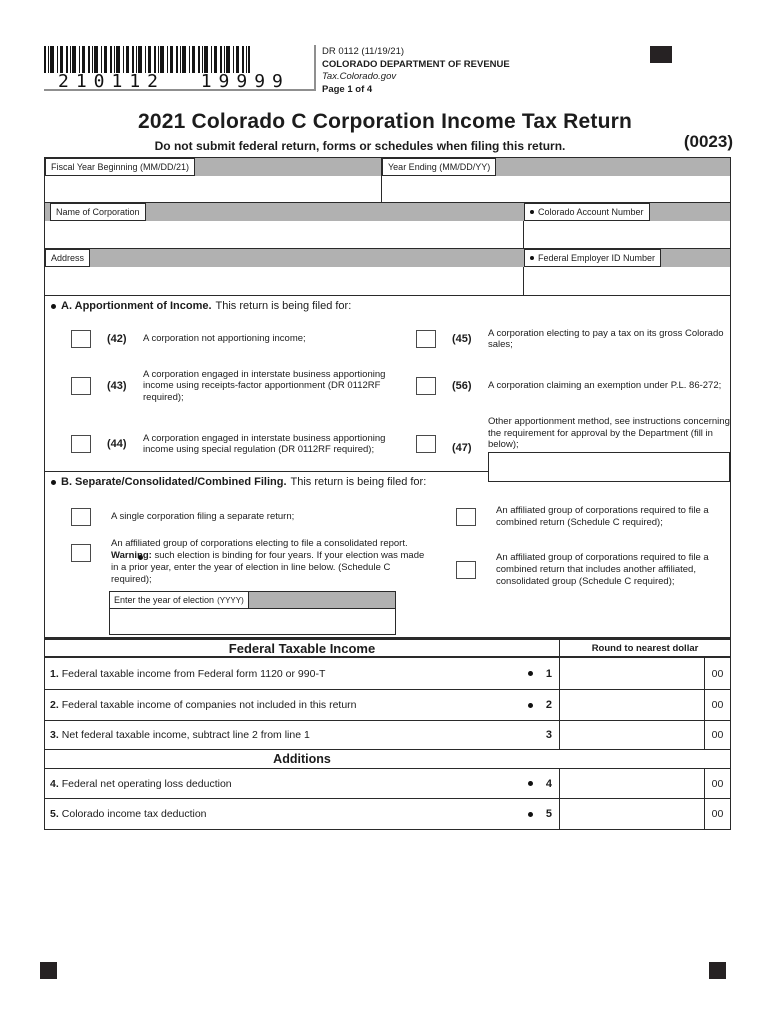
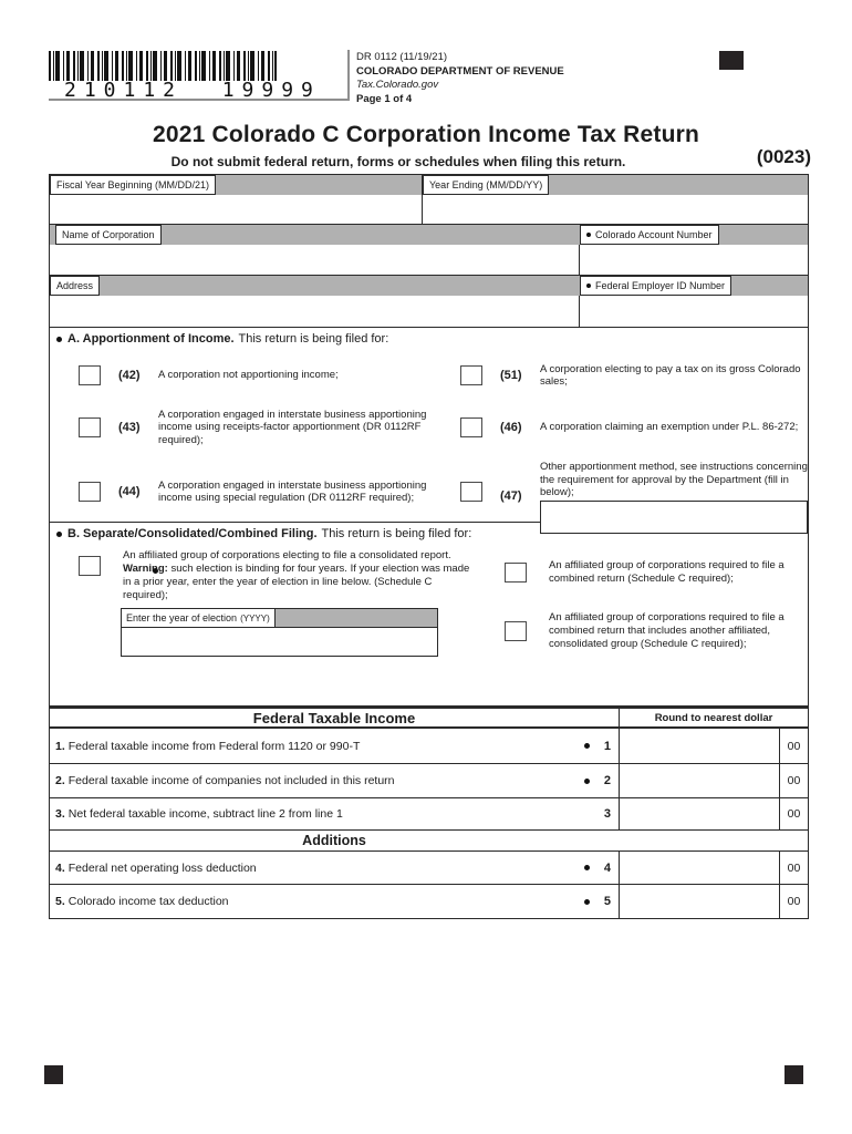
  210112 19999
  DR 0112 (11/19/21)
  COLORADO DEPARTMENT OF REVENUE
  Tax.Colorado.gov
  Page 1 of 4
  2021 Colorado C Corporation Income Tax Return
  Do not submit federal return, forms or schedules when filing this return.
  (0023)
  Fiscal Year Beginning (MM/DD/21)
  Year Ending (MM/DD/YY)
  Name of Corporation
  Colorado Account Number
  Address
  Federal Employer ID Number
  A. Apportionment of Income.
  This return is being filed for:
  (42)
  A corporation not apportioning income;
  (43)
  A corporation engaged in interstate business apportioning income using receipts-factor apportionment (DR 0112RF required);
  (44)
  A corporation engaged in interstate business apportioning income using special regulation (DR 0112RF required);
- (45)
+ (51)
  A corporation electing to pay a tax on its gross Colorado sales;
- (56)
+ (46)
  A corporation claiming an exemption under P.L. 86-272;
  (47)
  Other apportionment method, see instructions concerning the requirement for approval by the Department (fill in below);
  B. Separate/Consolidated/Combined Filing.
  This return is being filed for:
- A single corporation filing a separate return;
  An affiliated group of corporations electing to file a consolidated report. Warnig: such election is binding for four years. If your election was made in a prior year, enter the year of election in line below. (Schedule C required);
  Enter the year of election
  (YYYY)
  An affiliated group of corporations required to file a combined return (Schedule C required);
  An affiliated group of corporations required to file a combined return that includes another affiliated, consolidated group (Schedule C required);
  Federal Taxable Income
  Round to nearest dollar
  1.
  Federal taxable income from Federal form 1120 or 990-T
  1
  00
  2.
  Federal taxable income of companies not included in this return
  2
  00
  3.
  Net federal taxable income, subtract line 2 from line 1
  3
  00
  Additions
  4.
  Federal net operating loss deduction
  4
  00
  5.
  Colorado income tax deduction
  5
  00
